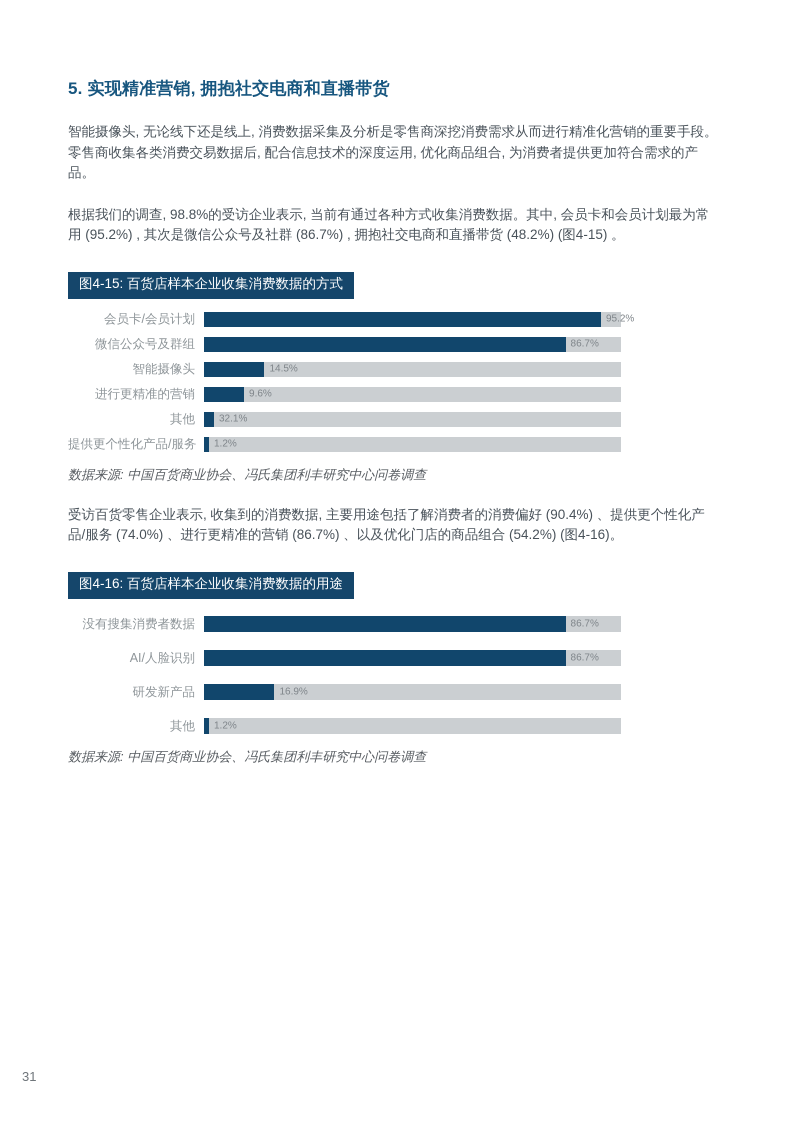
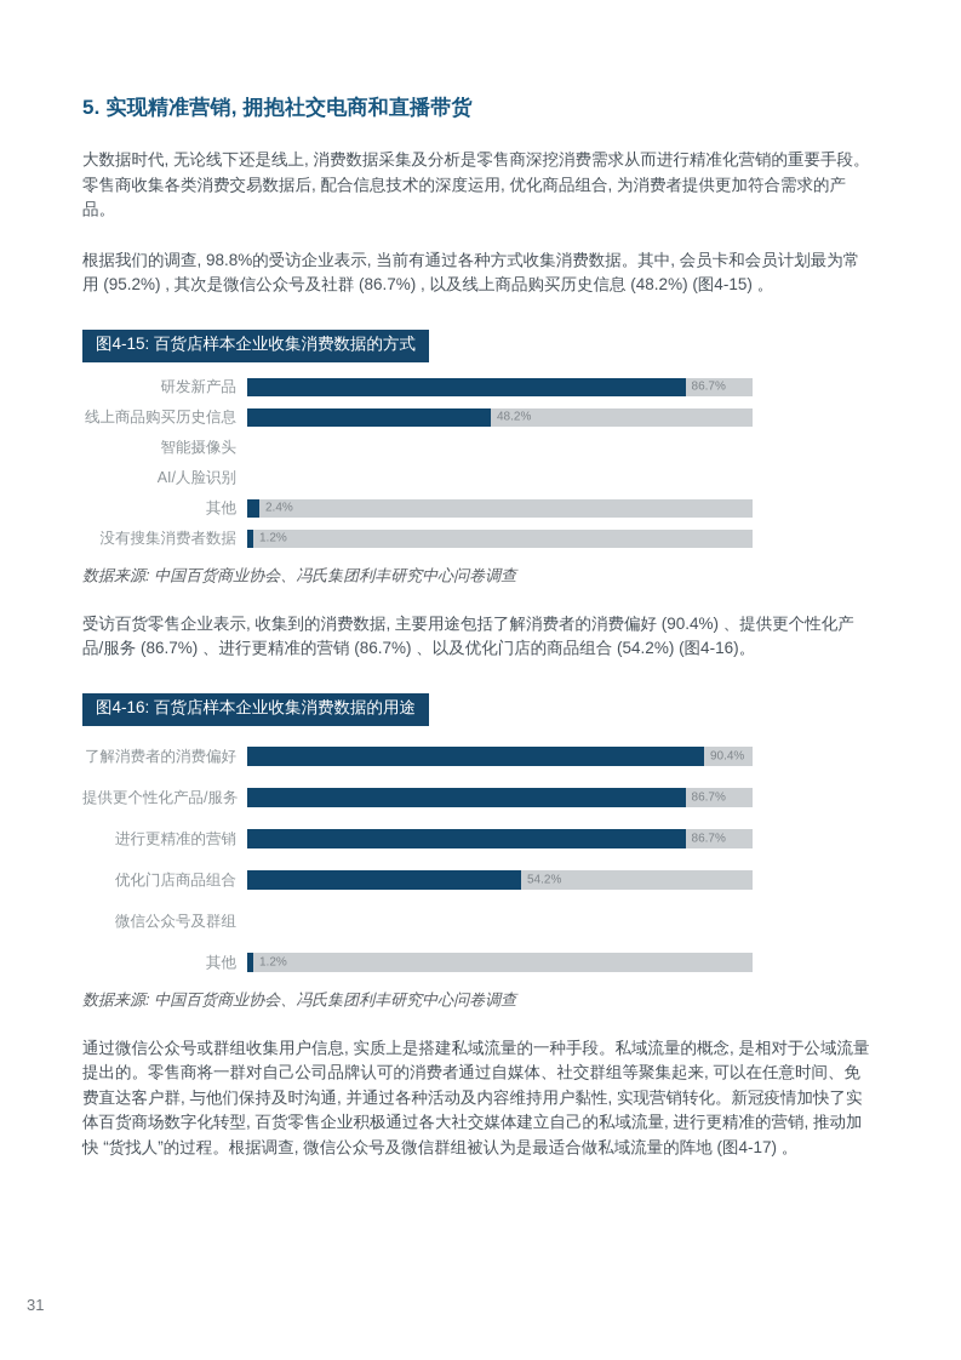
  5. 实现精准营销, 拥抱社交电商和直播带货
- 智能摄像头, 无论线下还是线上, 消费数据采集及分析是零售商深挖消费需求从而进行精准化营销的重要手段。零售商收集各类消费交易数据后, 配合信息技术的深度运用, 优化商品组合, 为消费者提供更加符合需求的产品。
+ 大数据时代, 无论线下还是线上, 消费数据采集及分析是零售商深挖消费需求从而进行精准化营销的重要手段。零售商收集各类消费交易数据后, 配合信息技术的深度运用, 优化商品组合, 为消费者提供更加符合需求的产品。
- 根据我们的调查, 98.8%的受访企业表示, 当前有通过各种方式收集消费数据。其中, 会员卡和会员计划最为常用 (95.2%) , 其次是微信公众号及社群 (86.7%) , 拥抱社交电商和直播带货 (48.2%) (图4-15) 。
+ 根据我们的调查, 98.8%的受访企业表示, 当前有通过各种方式收集消费数据。其中, 会员卡和会员计划最为常用 (95.2%) , 其次是微信公众号及社群 (86.7%) , 以及线上商品购买历史信息 (48.2%) (图4-15) 。
  图4-15: 百货店样本企业收集消费数据的方式
- 会员卡/会员计划
- 95.2%
- 微信公众号及群组
+ 研发新产品
  86.7%
+ 线上商品购买历史信息
+ 48.2%
  智能摄像头
- 14.5%
- 进行更精准的营销
+ AI/人脸识别
- 9.6%
  其他
- 32.1%
+ 2.4%
- 提供更个性化产品/服务
+ 没有搜集消费者数据
  1.2%
  数据来源: 中国百货商业协会、冯氏集团利丰研究中心问卷调查
- 受访百货零售企业表示, 收集到的消费数据, 主要用途包括了解消费者的消费偏好 (90.4%) 、提供更个性化产品/服务 (74.0%) 、进行更精准的营销 (86.7%) 、以及优化门店的商品组合 (54.2%) (图4-16)。
+ 受访百货零售企业表示, 收集到的消费数据, 主要用途包括了解消费者的消费偏好 (90.4%) 、提供更个性化产品/服务 (86.7%) 、进行更精准的营销 (86.7%) 、以及优化门店的商品组合 (54.2%) (图4-16)。
  图4-16: 百货店样本企业收集消费数据的用途
+ 了解消费者的消费偏好
+ 90.4%
- 没有搜集消费者数据
+ 提供更个性化产品/服务
  86.7%
- AI/人脸识别
+ 进行更精准的营销
  86.7%
+ 优化门店商品组合
+ 54.2%
- 研发新产品
+ 微信公众号及群组
- 16.9%
  其他
  1.2%
  数据来源: 中国百货商业协会、冯氏集团利丰研究中心问卷调查
+ 通过微信公众号或群组收集用户信息, 实质上是搭建私域流量的一种手段。私域流量的概念, 是相对于公域流量提出的。零售商将一群对自己公司品牌认可的消费者通过自媒体、社交群组等聚集起来, 可以在任意时间、免费直达客户群, 与他们保持及时沟通, 并通过各种活动及内容维持用户黏性, 实现营销转化。新冠疫情加快了实体百货商场数字化转型, 百货零售企业积极通过各大社交媒体建立自己的私域流量, 进行更精准的营销, 推动加快 “货找人”的过程。根据调查, 微信公众号及微信群组被认为是最适合做私域流量的阵地 (图4-17) 。
  31
